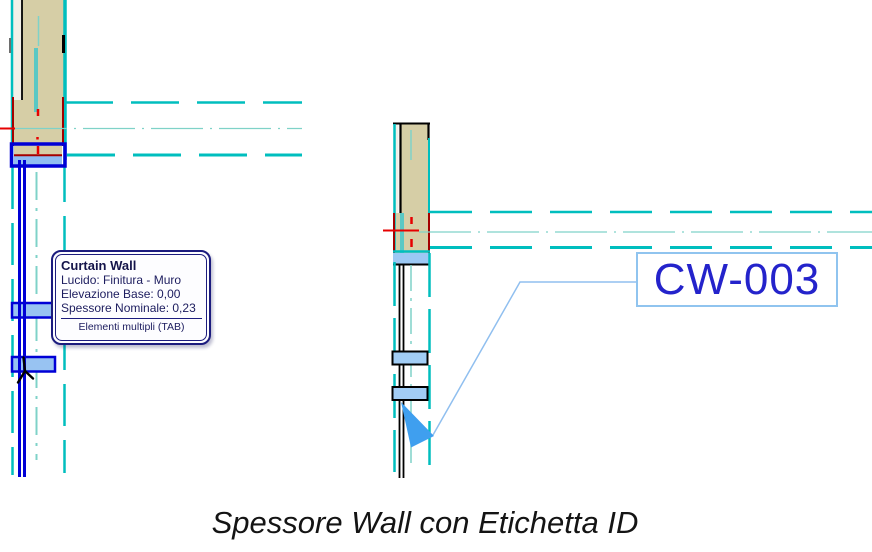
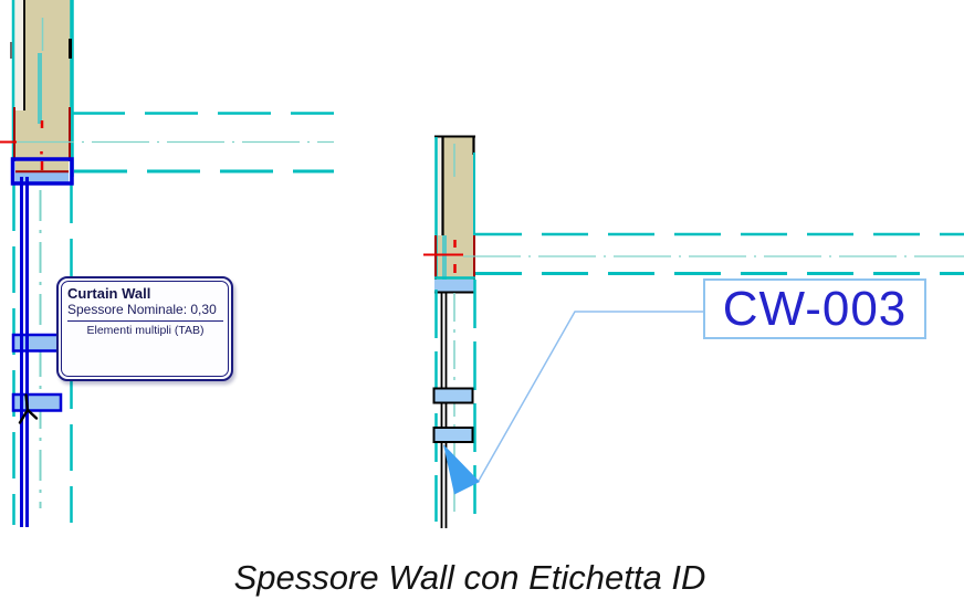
  Curtain Wall
- Lucido: Finitura - Muro
- Elevazione Base: 0,00
- Spessore Nominale: 0,23
+ Spessore Nominale: 0,30
  Elementi multipli (TAB)
  CW-003
  Spessore Wall con Etichetta ID
